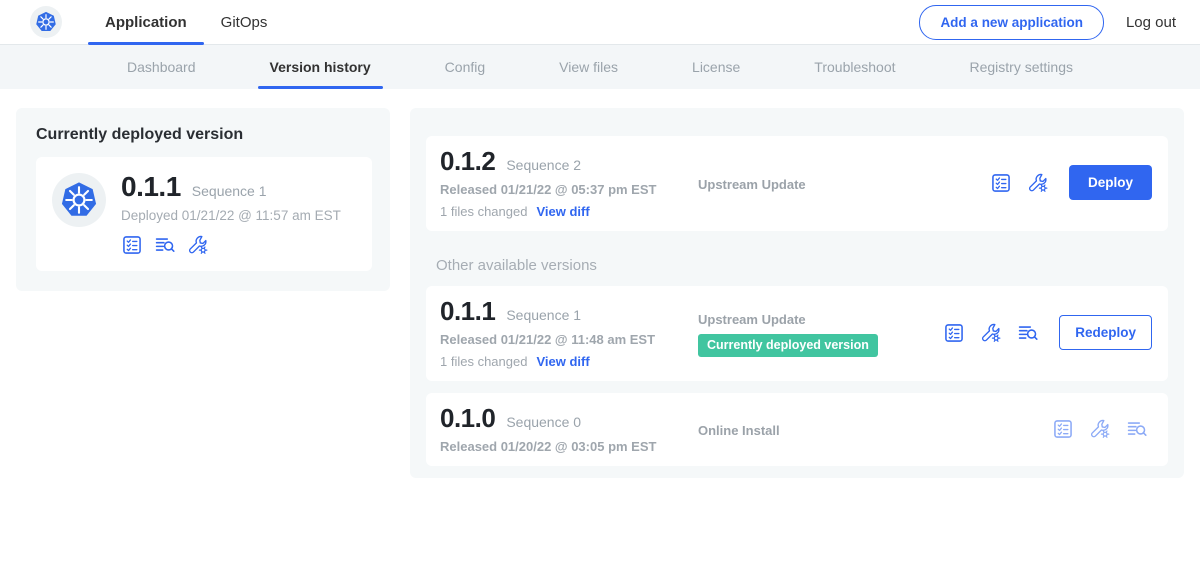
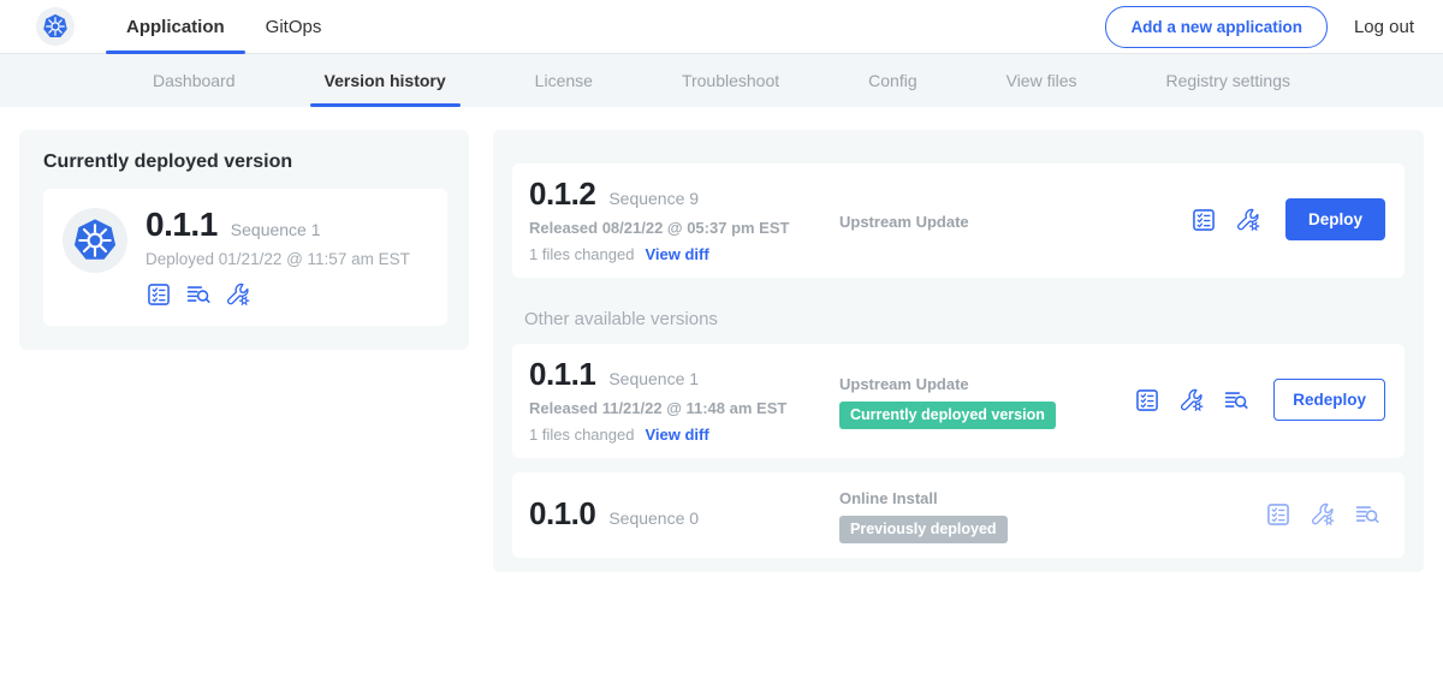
  Application
  GitOps
  Add a new application
  Log out
  Dashboard
  Version history
- Config
+ License
- View files
+ Troubleshoot
- License
+ Config
- Troubleshoot
+ View files
  Registry settings
  Currently deployed version
  0.1.1
  Sequence 1
  Deployed 01/21/22 @ 11:57 am EST
  0.1.2
- Sequence 2
+ Sequence 9
- Released 01/21/22 @ 05:37 pm EST
+ Released 08/21/22 @ 05:37 pm EST
  1 files changed
  View diff
  Upstream Update
  Deploy
  Other available versions
  0.1.1
  Sequence 1
- Released 01/21/22 @ 11:48 am EST
+ Released 11/21/22 @ 11:48 am EST
  1 files changed
  View diff
  Upstream Update
  Currently deployed version
  Redeploy
  0.1.0
  Sequence 0
- Released 01/20/22 @ 03:05 pm EST
  Online Install
+ Previously deployed
